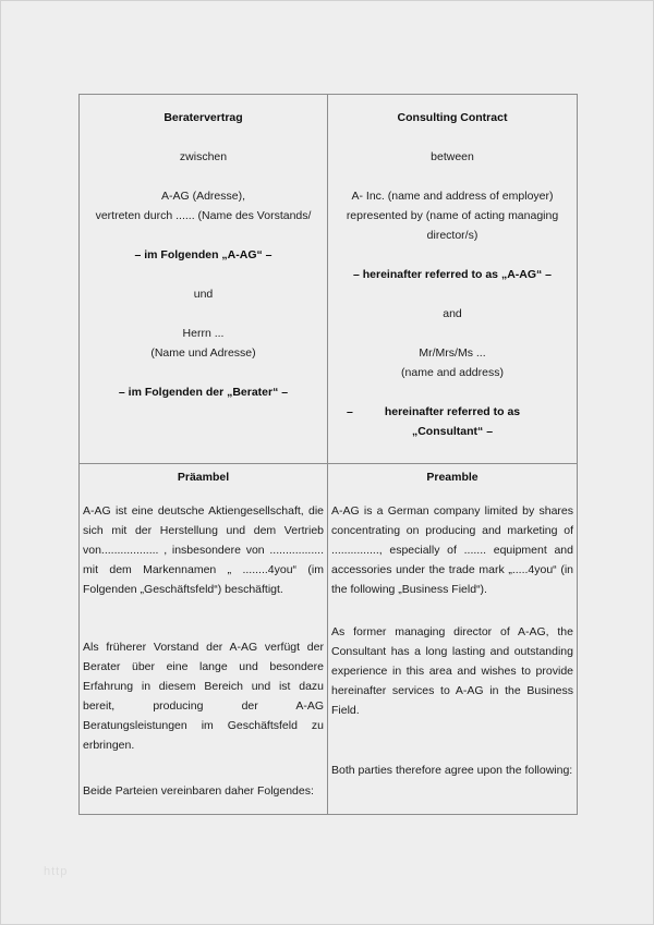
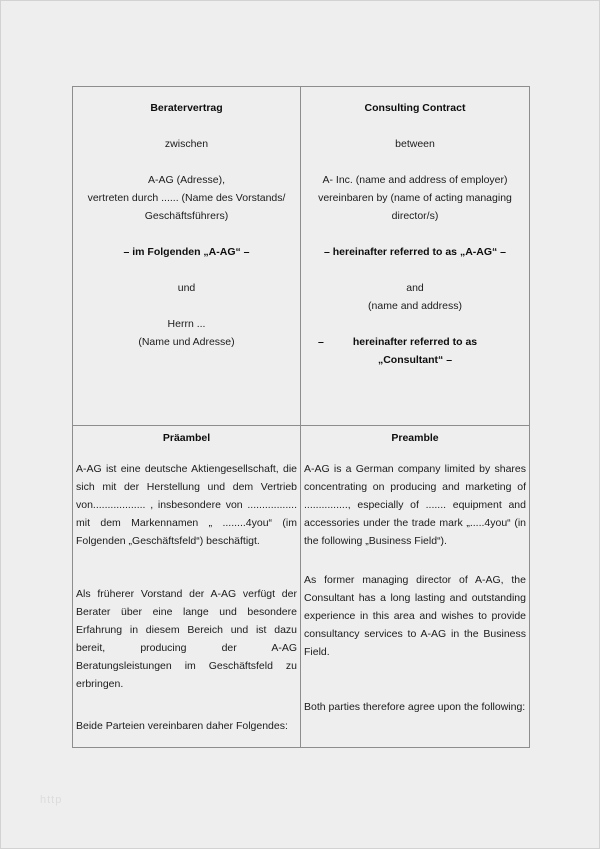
  Beratervertrag
  zwischen
  A-AG (Adresse),
  vertreten durch ...... (Name des Vorstands/
+ Geschäftsführers)
  – im Folgenden „A-AG“ –
  und
  Herrn ...
  (Name und Adresse)
- – im Folgenden der „Berater“ –
  Consulting Contract
  between
  A- Inc. (name and address of employer)
- represented by (name of acting managing
+ vereinbaren by (name of acting managing
  director/s)
  – hereinafter referred to as „A-AG“ –
  and
- Mr/Mrs/Ms ...
  (name and address)
  –
  hereinafter referred to as
  „Consultant“ –
  Präambel
  A-AG ist eine deutsche Aktiengesellschaft, die sich mit der Herstellung und dem Vertrieb von.................. , insbesondere von ................. mit dem Markennamen „ ........4you“ (im Folgenden „Geschäftsfeld“) beschäftigt.
  Als früherer Vorstand der A-AG verfügt der Berater über eine lange und besondere Erfahrung in diesem Bereich und ist dazu bereit, producing der A-AG Beratungsleistungen im Geschäftsfeld zu erbringen.
  Beide Parteien vereinbaren daher Folgendes:
  Preamble
  A-AG is a German company limited by shares concentrating on producing and marketing of ..............., especially of ....... equipment and accessories under the trade mark „.....4you“ (in the following „Business Field“).
- As former managing director of A-AG, the Consultant has a long lasting and outstanding experience in this area and wishes to provide hereinafter services to A-AG in the Business Field.
+ As former managing director of A-AG, the Consultant has a long lasting and outstanding experience in this area and wishes to provide consultancy services to A-AG in the Business Field.
  Both parties therefore agree upon the following:
